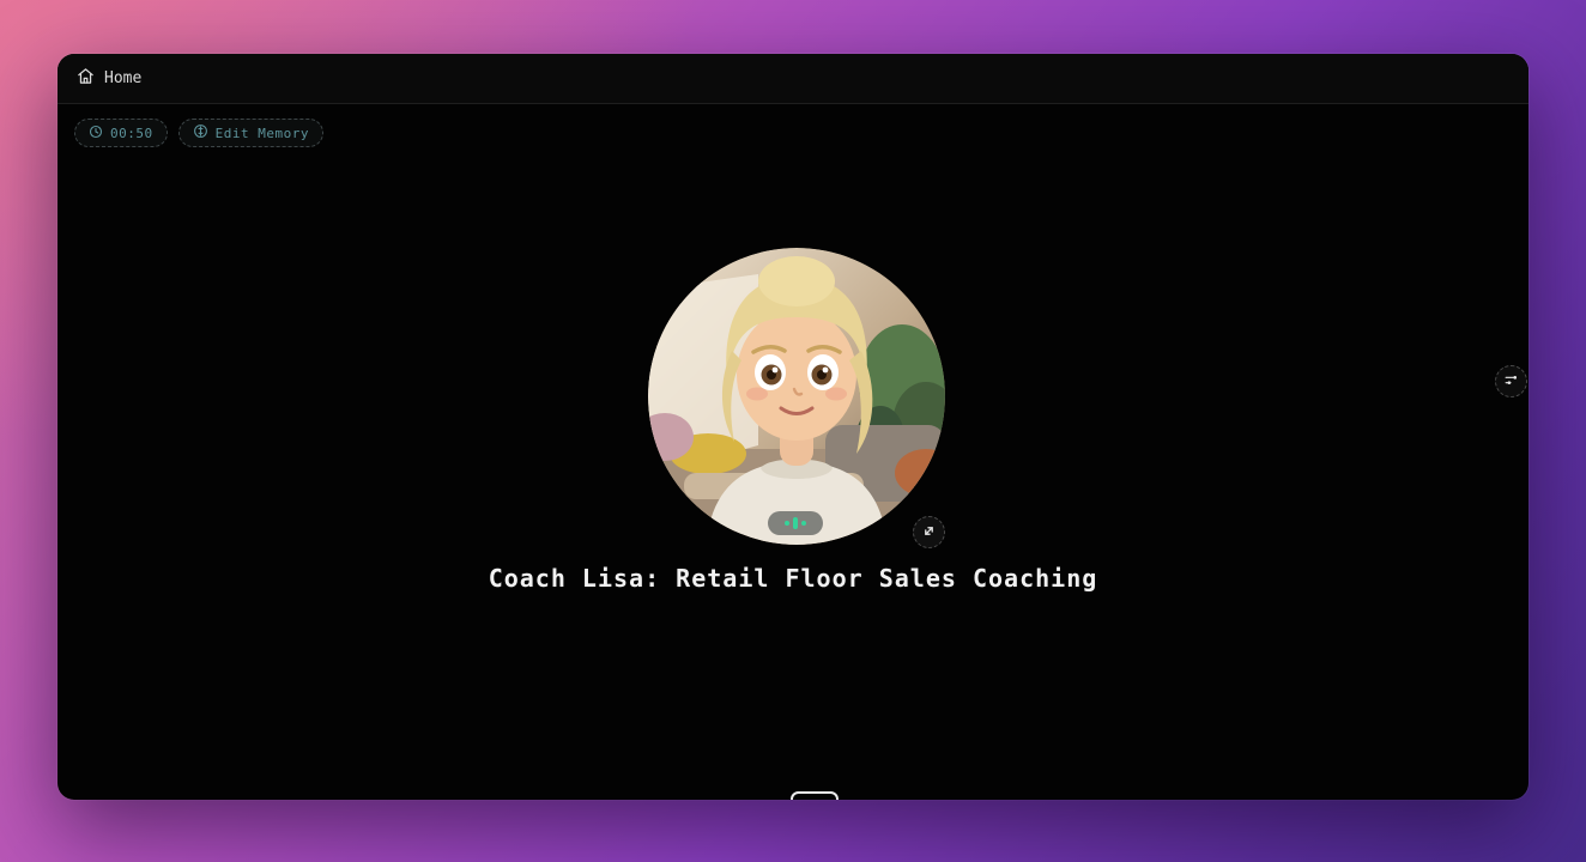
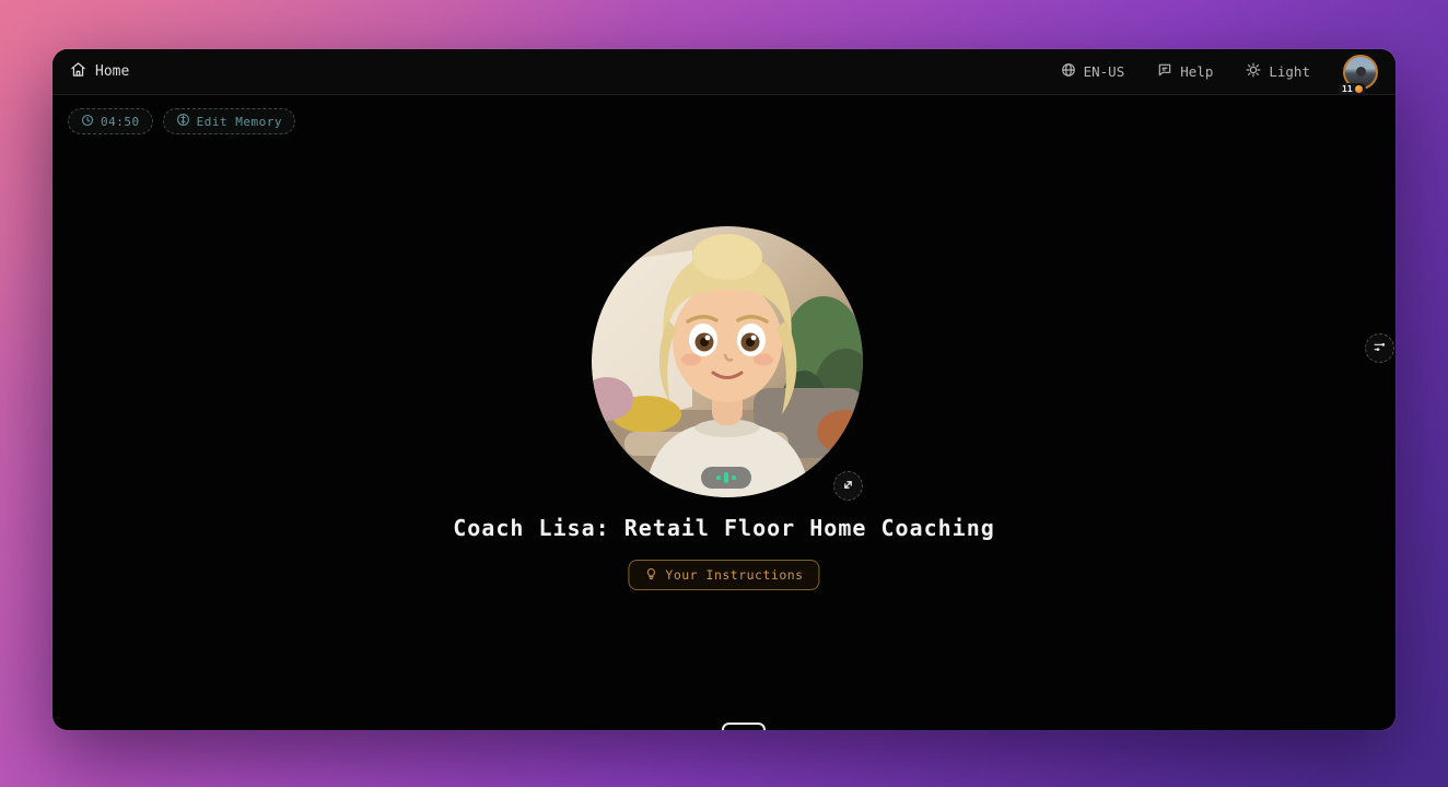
  Home
+ EN-US
+ Help
+ Light
+ 11
- 00:50
+ 04:50
  Edit Memory
- Coach Lisa: Retail Floor Sales Coaching
+ Coach Lisa: Retail Floor Home Coaching
+ Your Instructions
